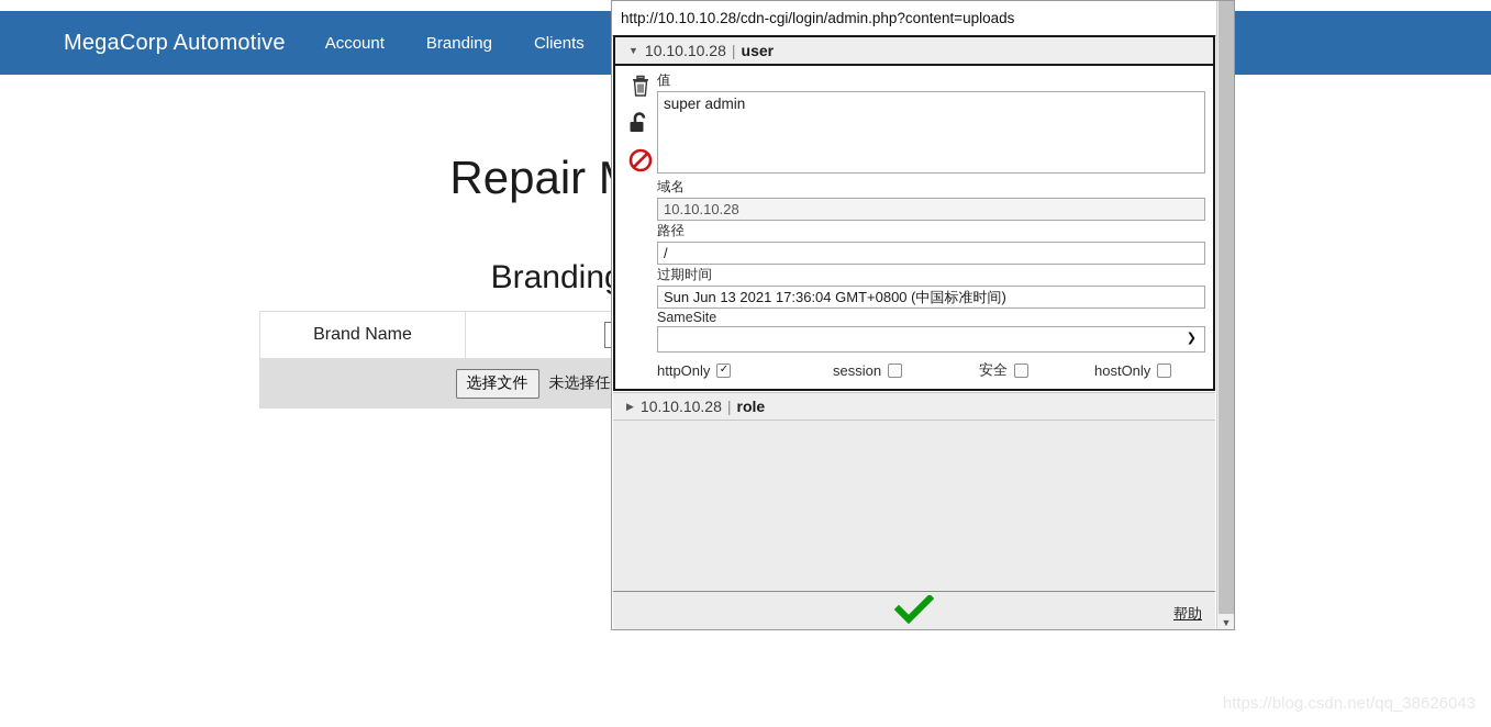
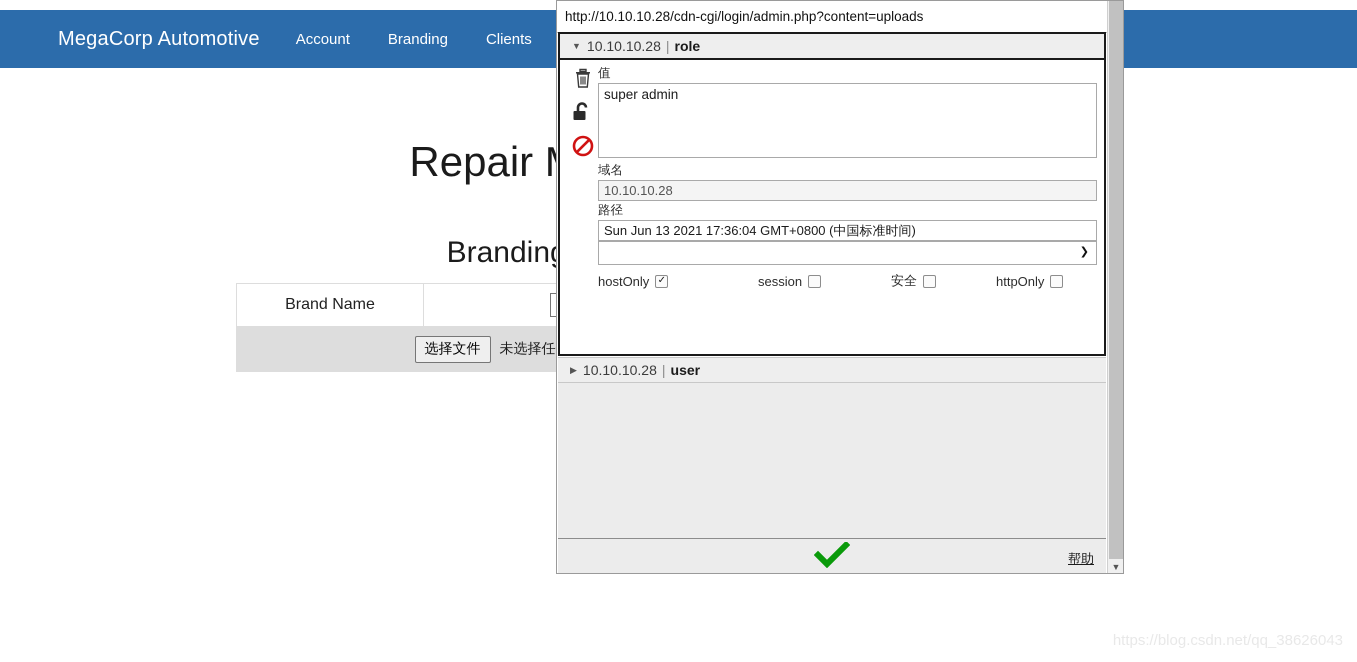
  MegaCorp Automotive
  Account
  Branding
  Clients
  Brand Name
  选择文件 未选择任
  http://10.10.10.28/cdn-cgi/login/admin.php?content=uploads
  ▼
  ▼
  10.10.10.28
  |
- user
+ role
  值
  super admin
  域名
  10.10.10.28
  路径
- /
- 过期时间
  Sun Jun 13 2021 17:36:04 GMT+0800 (中国标准时间)
- SameSite
  ❯
- httpOnly
+ hostOnly
  ✓
  session
  安全
- hostOnly
+ httpOnly
  ▶
  10.10.10.28
  |
- role
+ user
  帮助
